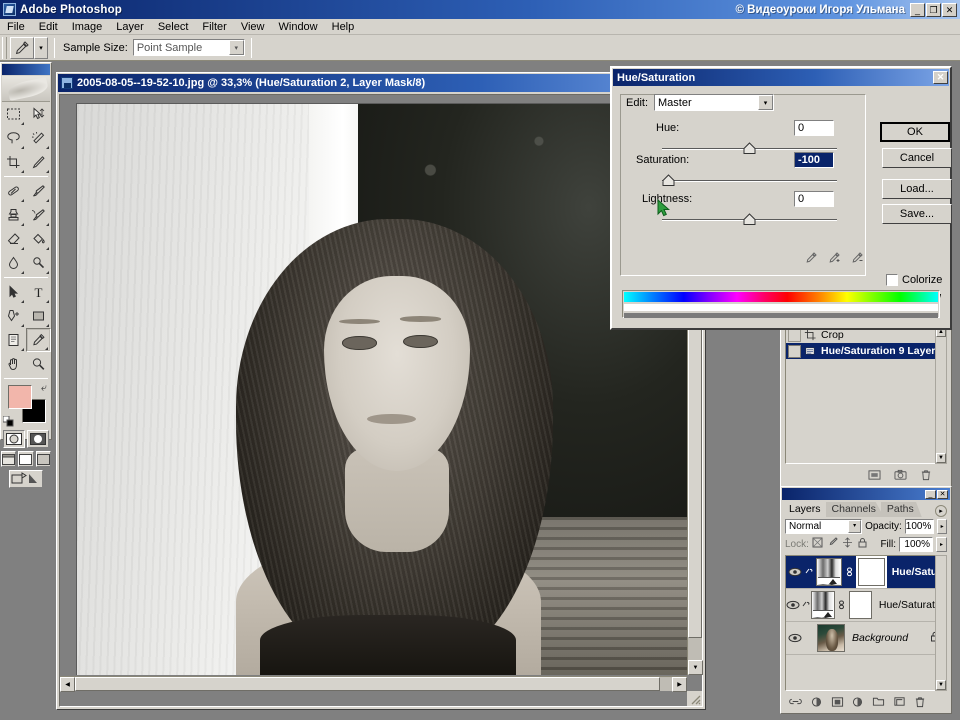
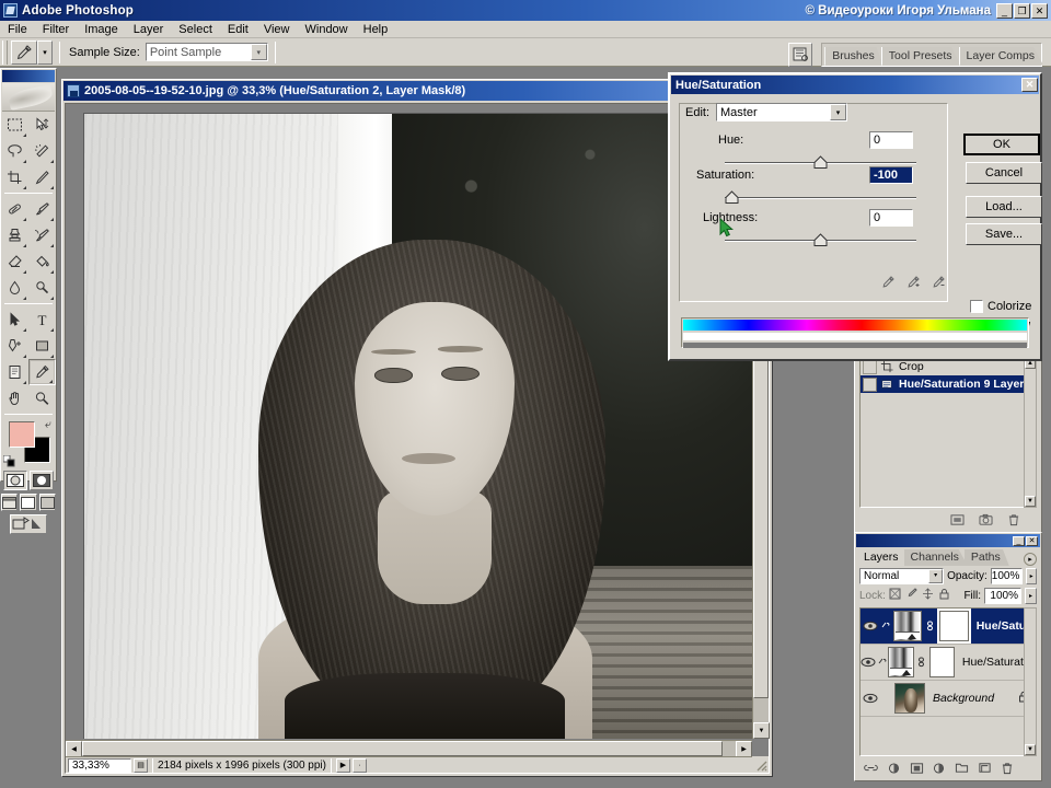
  Adobe Photoshop
  © Видеоуроки Игоря Ульмана
  _
  ❐
  ✕
  File
- Edit
+ Filter
  Image
  Layer
  Select
- Filter
+ Edit
  View
  Window
  Help
  Sample Size:
  Point Sample
+ Brushes
+ Tool Presets
+ Layer Comps
  T
  ⤶
  2005-08-05--19-52-10.jpg @ 33,3% (Hue/Saturation 2, Layer Mask/8)
+ 33,33%
+ 2184 pixels x 1996 pixels (300 ppi)
  Crop
  Hue/Saturation 9 Layer
  Layers
  Channels
  Paths
  Normal
  Opacity:
  100%
  Lock:
  Fill:
  100%
  Hue/Saturat
  Background
  Hue/Saturation
  ✕
  Edit:
  Master
  Hue:
  0
  Saturation:
  -100
  Lightness:
  0
  Colorize
  OK
  Cancel
  Load...
  Save...
